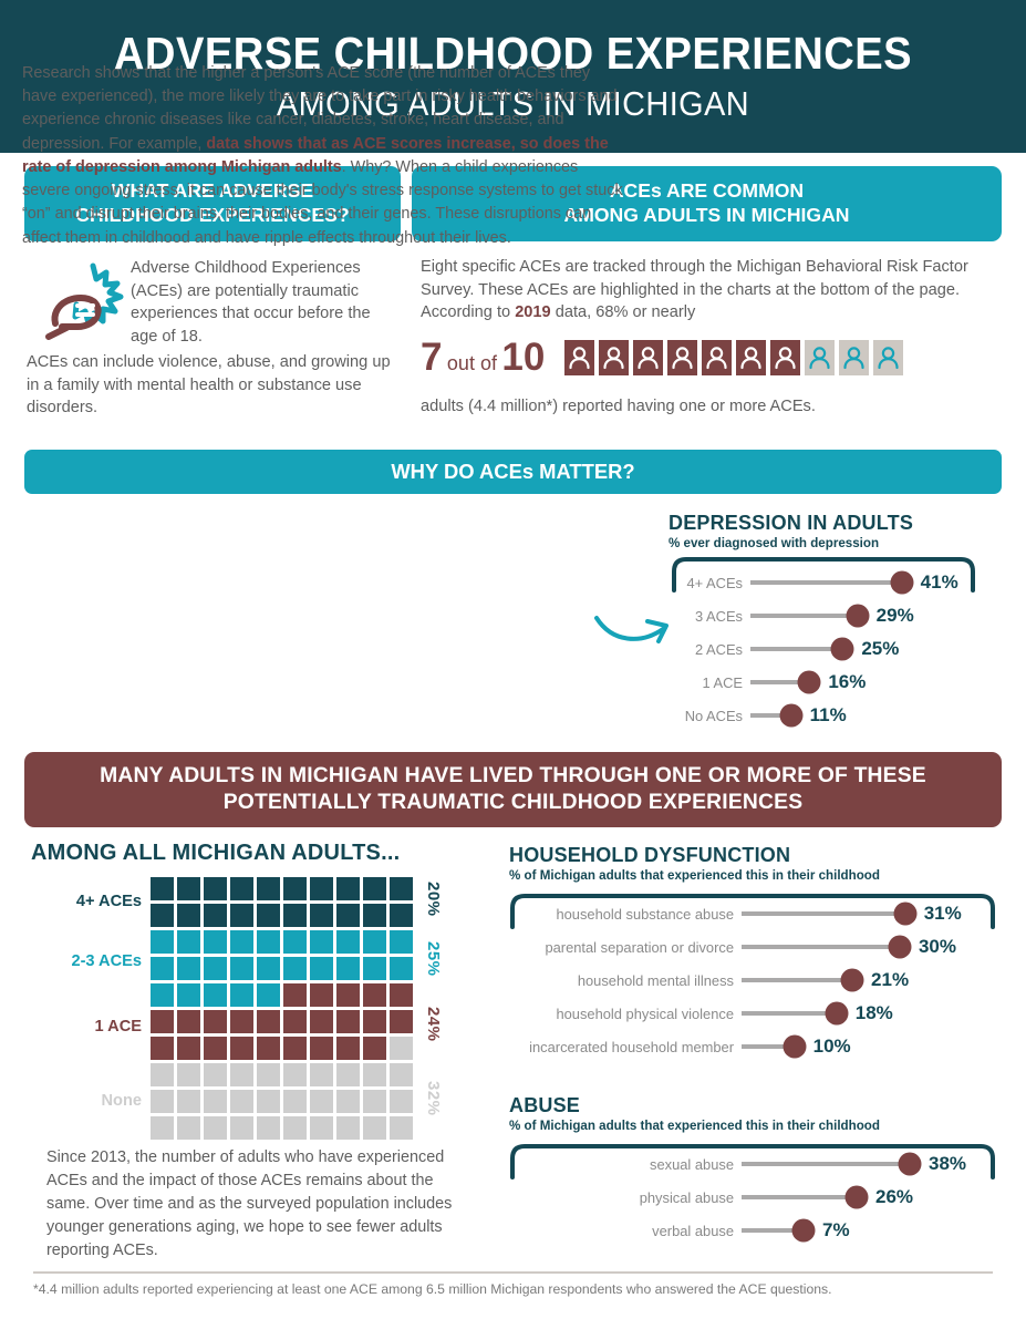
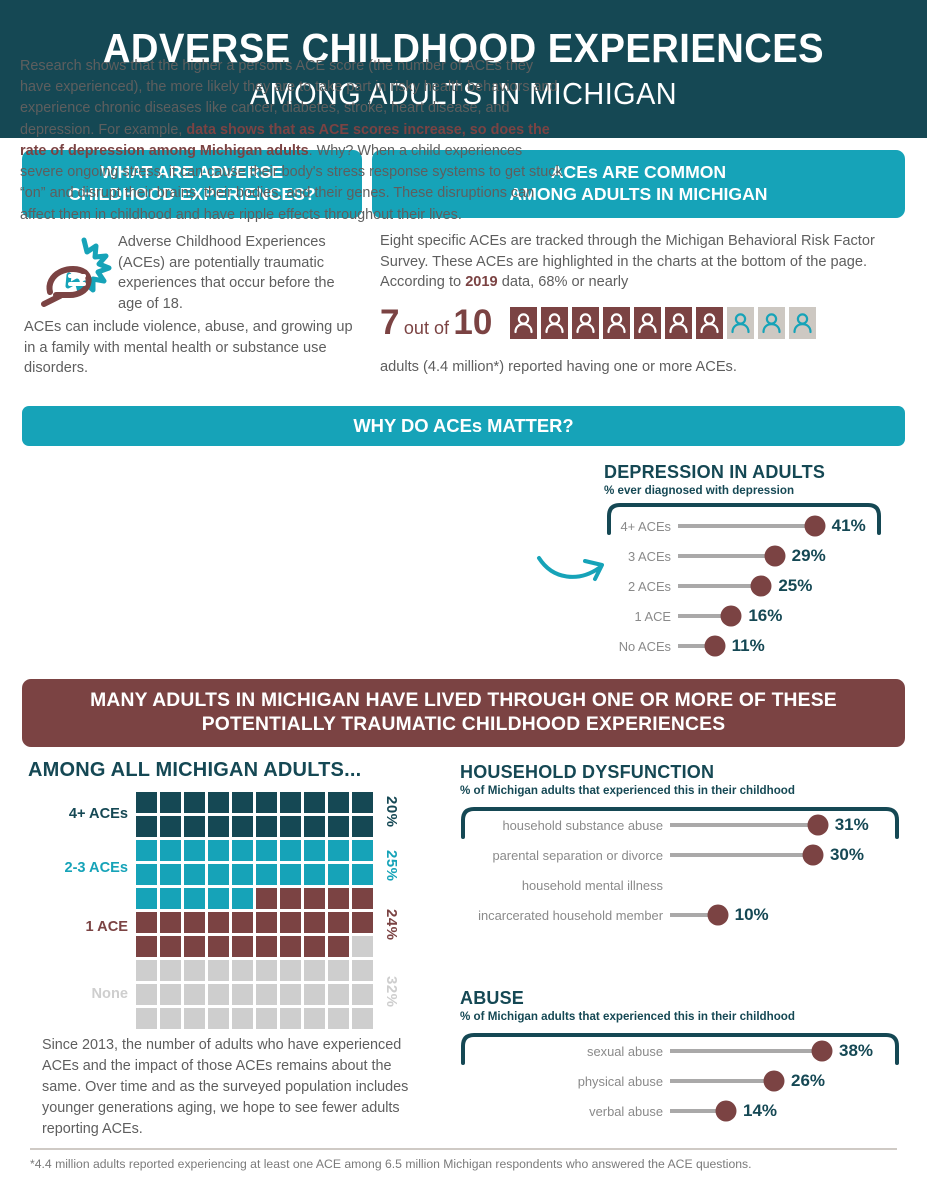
  ADVERSE CHILDHOOD EXPERIENCES
  AMONG ADULTS IN MICHIGAN
  WHAT ARE ADVERSE
  CHILDHOOD EXPERIENCES?
  Adverse Childhood Experiences (ACEs) are potentially traumatic experiences that occur before the age of 18.
  ACEs can include violence, abuse, and growing up in a family with mental health or substance use disorders.
  ACEs ARE COMMON
  AMONG ADULTS IN MICHIGAN
  Eight specific ACEs are tracked through the Michigan Behavioral Risk Factor Survey. These ACEs are highlighted in the charts at the bottom of the page. According to 2019 data, 68% or nearly
  7 out of 10
  adults (4.4 million*) reported having one or more ACEs.
  WHY DO ACEs MATTER?
  Research shows that the higher a person's ACE score (the number of ACEs they have experienced), the more likely they are to take part in risky health behaviors and experience chronic diseases like cancer, diabetes, stroke, heart disease, and depression. For example, data shows that as ACE scores increase, so does the rate of depression among Michigan adults. Why? When a child experiences severe ongoing stress, it can cause their body's stress response systems to get stuck “on” and disrupt their brains, their bodies, and their genes. These disruptions can affect them in childhood and have ripple effects throughout their lives.
  DEPRESSION IN ADULTS
  % ever diagnosed with depression
  4+ ACEs
  41%
  3 ACEs
  29%
  2 ACEs
  25%
  1 ACE
  16%
  No ACEs
  11%
  MANY ADULTS IN MICHIGAN HAVE LIVED THROUGH ONE OR MORE OF THESE POTENTIALLY TRAUMATIC CHILDHOOD EXPERIENCES
  AMONG ALL MICHIGAN ADULTS...
  4+ ACEs
  2-3 ACEs
  1 ACE
  None
  Since 2013, the number of adults who have experienced ACEs and the impact of those ACEs remains about the same. Over time and as the surveyed population includes younger generations aging, we hope to see fewer adults reporting ACEs.
  HOUSEHOLD DYSFUNCTION
  % of Michigan adults that experienced this in their childhood
  household substance abuse
  31%
  parental separation or divorce
  30%
  household mental illness
- 21%
- household physical violence
- 18%
  incarcerated household member
  10%
  ABUSE
  % of Michigan adults that experienced this in their childhood
  sexual abuse
  38%
  physical abuse
  26%
  verbal abuse
- 7%
+ 14%
  *4.4 million adults reported experiencing at least one ACE among 6.5 million Michigan respondents who answered the ACE questions.
